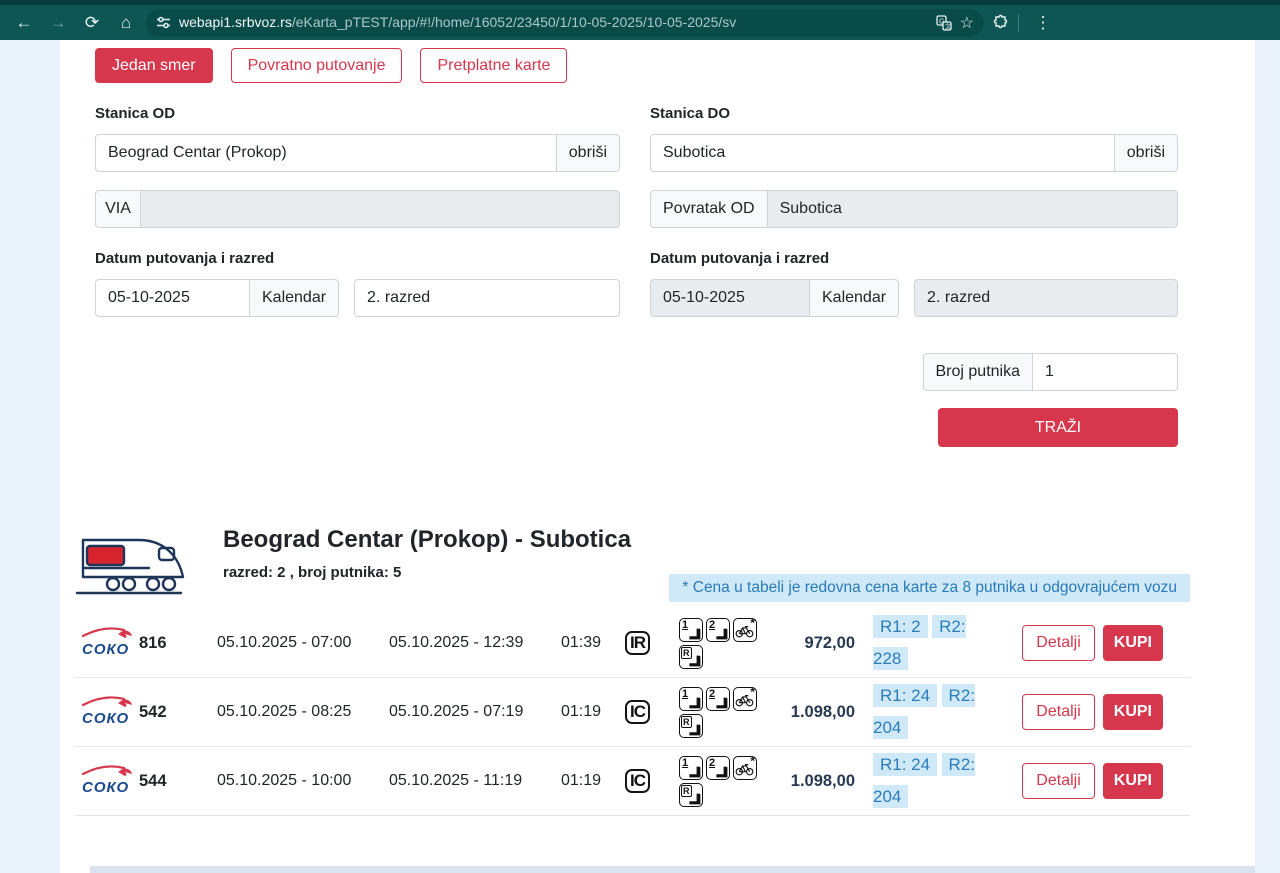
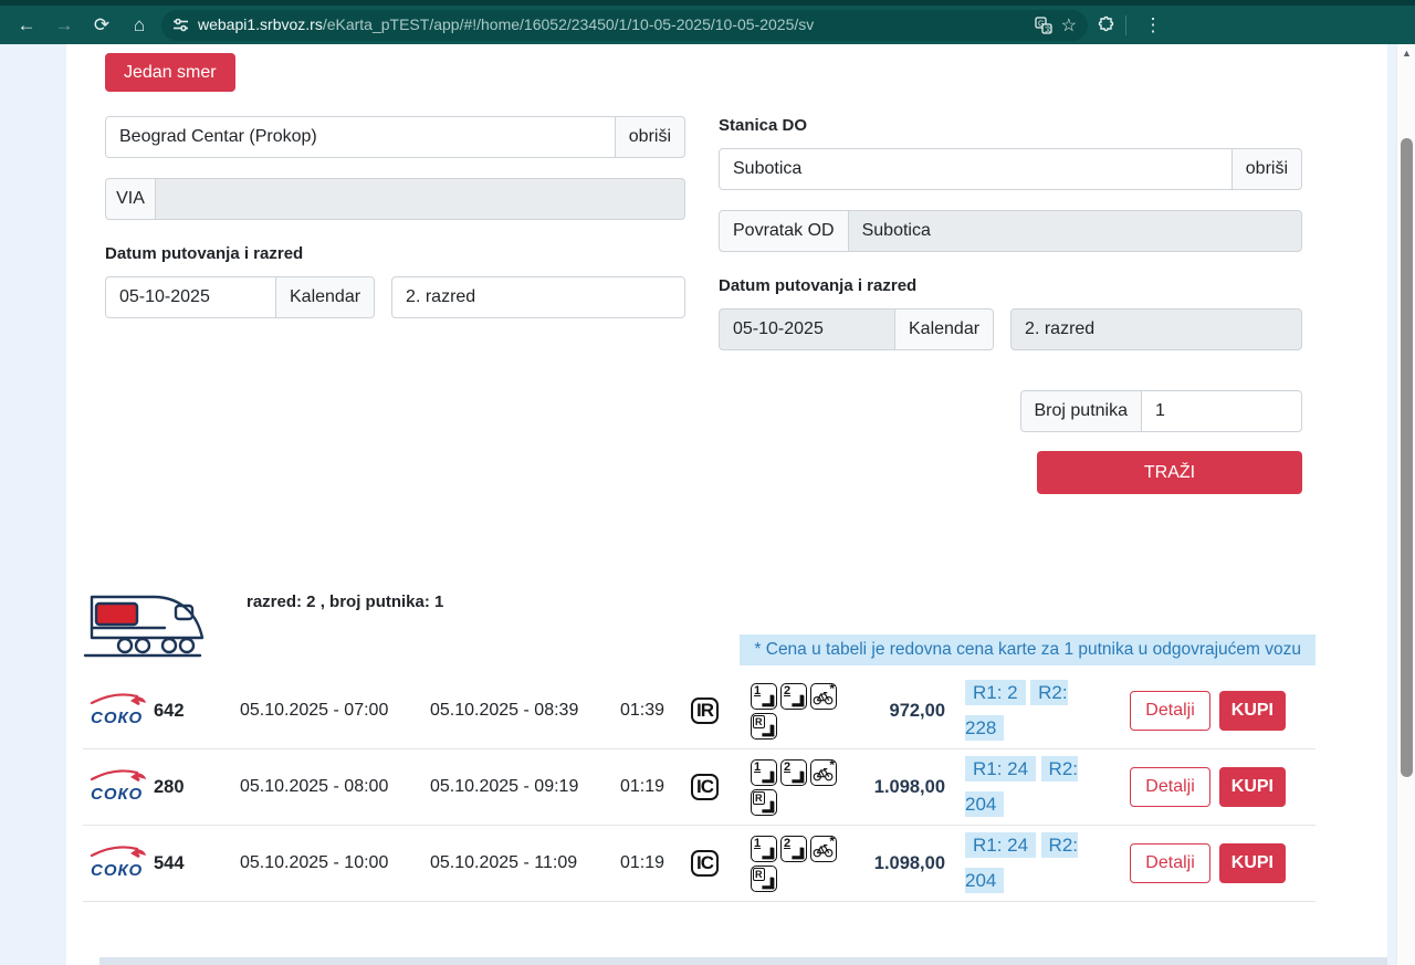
  ←
  →
  ⟳
  ⌂
  webapi1.srbvoz.rs/eKarta_pTEST/app/#!/home/16052/23450/1/10-05-2025/10-05-2025/sv
  ☆
  ⋮
  Jedan smer
- Povratno putovanje
- Pretplatne karte
- Stanica OD
  Beograd Centar (Prokop)
  obriši
  VIA
  Datum putovanja i razred
  05-10-2025
  Kalendar
  2. razred
  Stanica DO
  Subotica
  obriši
  Povratak OD
  Subotica
  Datum putovanja i razred
  05-10-2025
  Kalendar
  2. razred
  Broj putnika
  1
  TRAŽI
- Beograd Centar (Prokop) - Subotica
- razred: 2 , broj putnika: 5
+ razred: 2 , broj putnika: 1
- * Cena u tabeli je redovna cena karte za 8 putnika u odgovrajućem vozu
+ * Cena u tabeli je redovna cena karte za 1 putnika u odgovrajućem vozu
  СОКО
- 816
+ 642
  05.10.2025 - 07:00
- 05.10.2025 - 12:39
+ 05.10.2025 - 08:39
  01:39
  IR
  1
  2
  *
  R
  972,00
  R1: 2 R2: 228
  Detalji
  KUPI
  СОКО
- 542
+ 280
- 05.10.2025 - 08:25
+ 05.10.2025 - 08:00
- 05.10.2025 - 07:19
+ 05.10.2025 - 09:19
  01:19
  IC
  1
  2
  *
  R
  1.098,00
  R1: 24 R2: 204
  Detalji
  KUPI
  СОКО
  544
  05.10.2025 - 10:00
- 05.10.2025 - 11:19
+ 05.10.2025 - 11:09
  01:19
  IC
  1
  2
  *
  R
  1.098,00
  R1: 24 R2: 204
  Detalji
  KUPI
+ ▲
